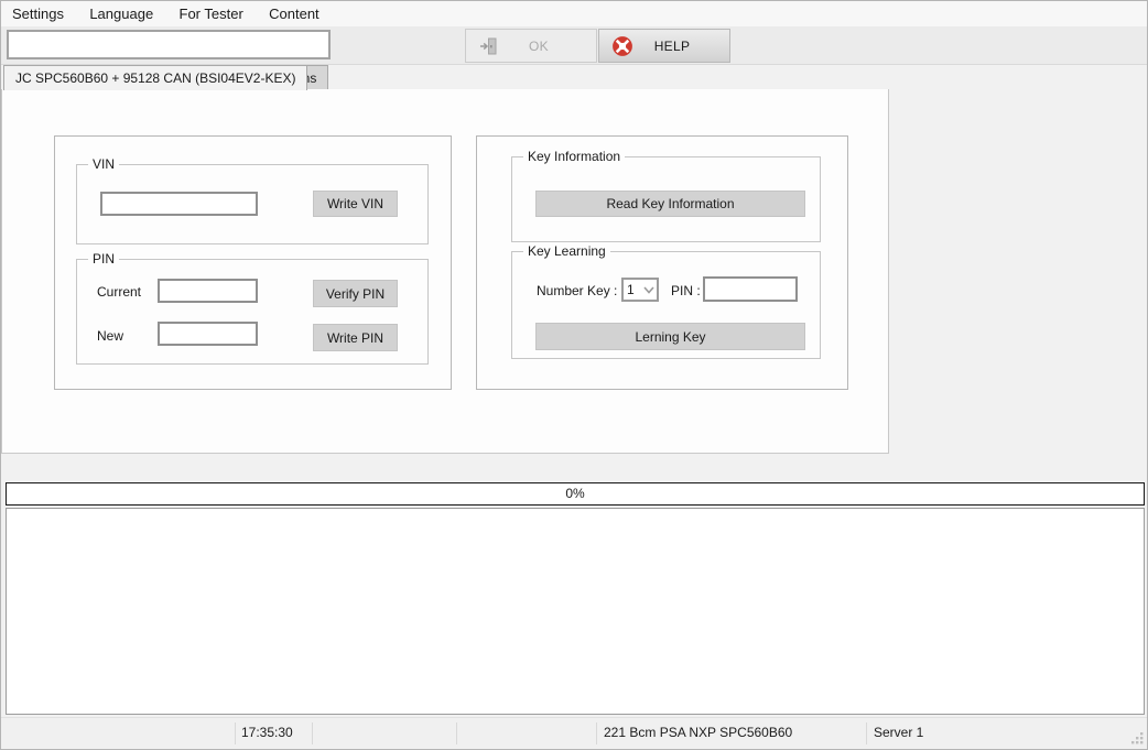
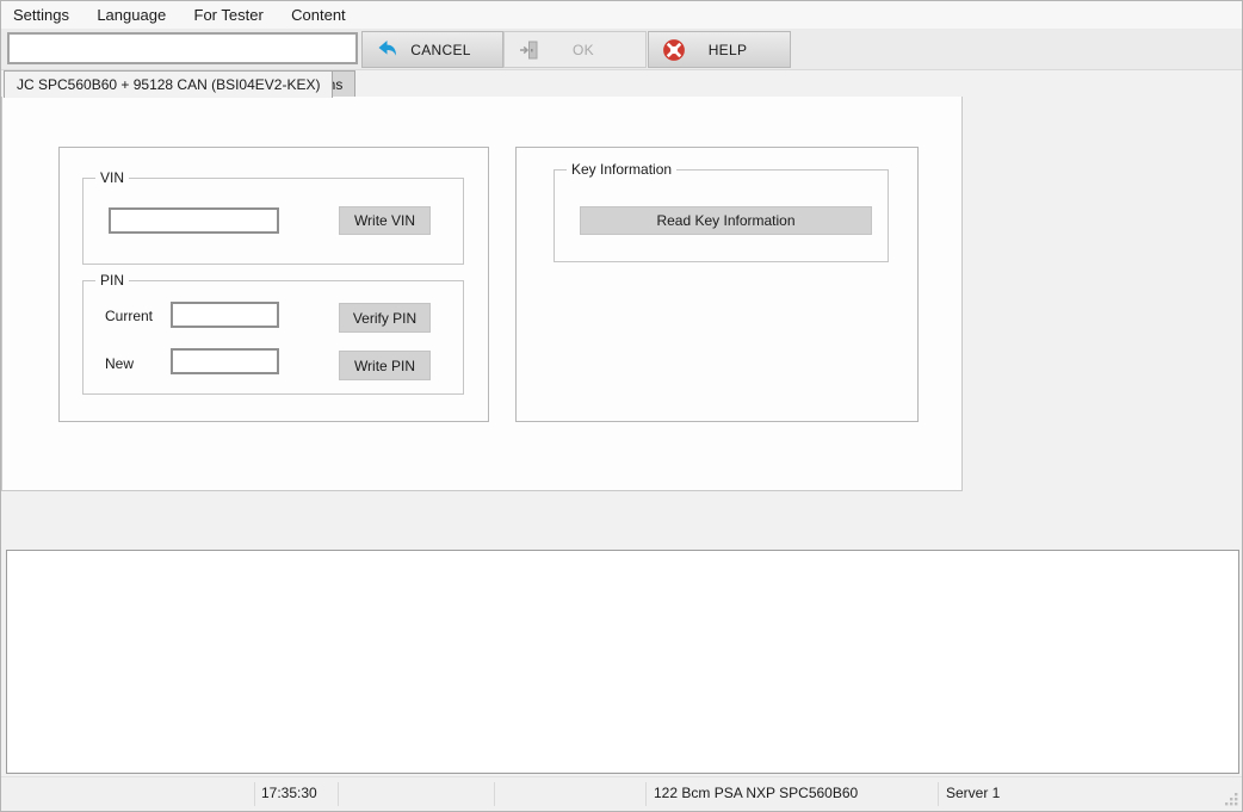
  Settings Language For Tester Content
+ CANCEL
  OK
  HELP
  JC SPC560B60 + 95128 CAN (BSI04EV2-KEX)
  VIN
  Write VIN
  PIN
  Current
  Verify PIN
  New
  Write PIN
  Key Information
  Read Key Information
- Key Learning
- Number Key :
- 1
- PIN :
- Lerning Key
- 0%
  17:35:30
- 221 Bcm PSA NXP SPC560B60
+ 122 Bcm PSA NXP SPC560B60
  Server 1
